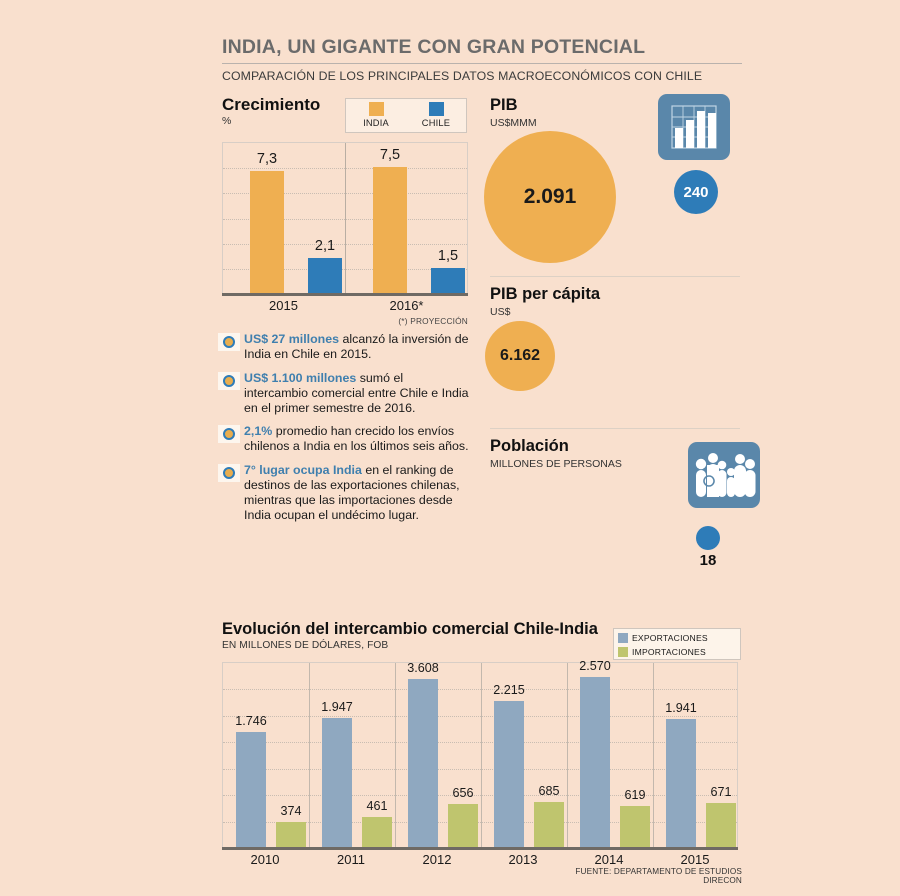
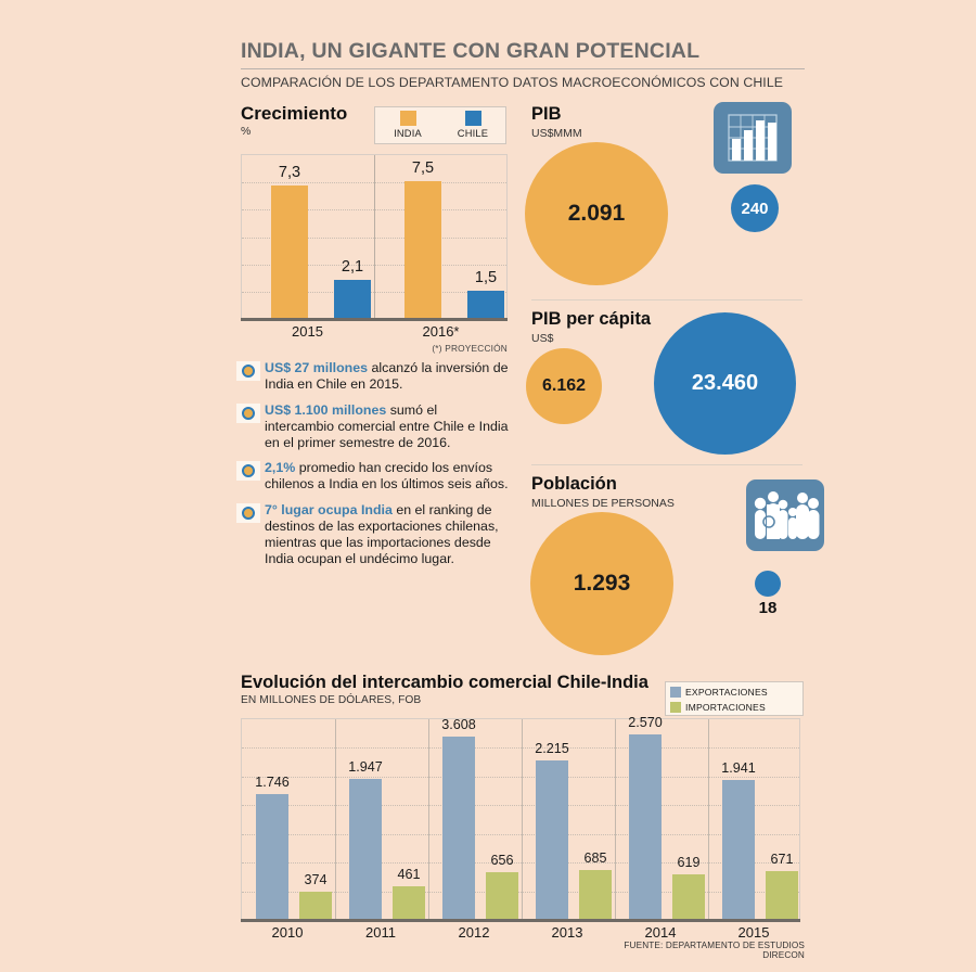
  INDIA, UN GIGANTE CON GRAN POTENCIAL
- COMPARACIÓN DE LOS PRINCIPALES DATOS MACROECONÓMICOS CON CHILE
+ COMPARACIÓN DE LOS DEPARTAMENTO DATOS MACROECONÓMICOS CON CHILE
  Crecimiento
  %
  INDIA
  CHILE
  7,3
  2,1
  2015
  7,5
  1,5
  2016*
  (*) PROYECCIÓN
  US$ 27 millones alcanzó la inversión de India en Chile en 2015.
  US$ 1.100 millones sumó el intercambio comercial entre Chile e India en el primer semestre de 2016.
  2,1% promedio han crecido los envíos chilenos a India en los últimos seis años.
  7° lugar ocupa India en el ranking de destinos de las exportaciones chilenas, mientras que las importaciones desde India ocupan el undécimo lugar.
  PIB
  US$MMM
  2.091
  240
  PIB per cápita
  US$
  6.162
+ 23.460
  Población
  MILLONES DE PERSONAS
+ 1.293
  18
  Evolución del intercambio comercial Chile-India
  EN MILLONES DE DÓLARES, FOB
  EXPORTACIONES
  IMPORTACIONES
  1.746
  374
  2010
  1.947
  461
  2011
  3.608
  656
  2012
  2.215
  685
  2013
  2.570
  619
  2014
  1.941
  671
  2015
  FUENTE: DEPARTAMENTO DE ESTUDIOS DIRECON
